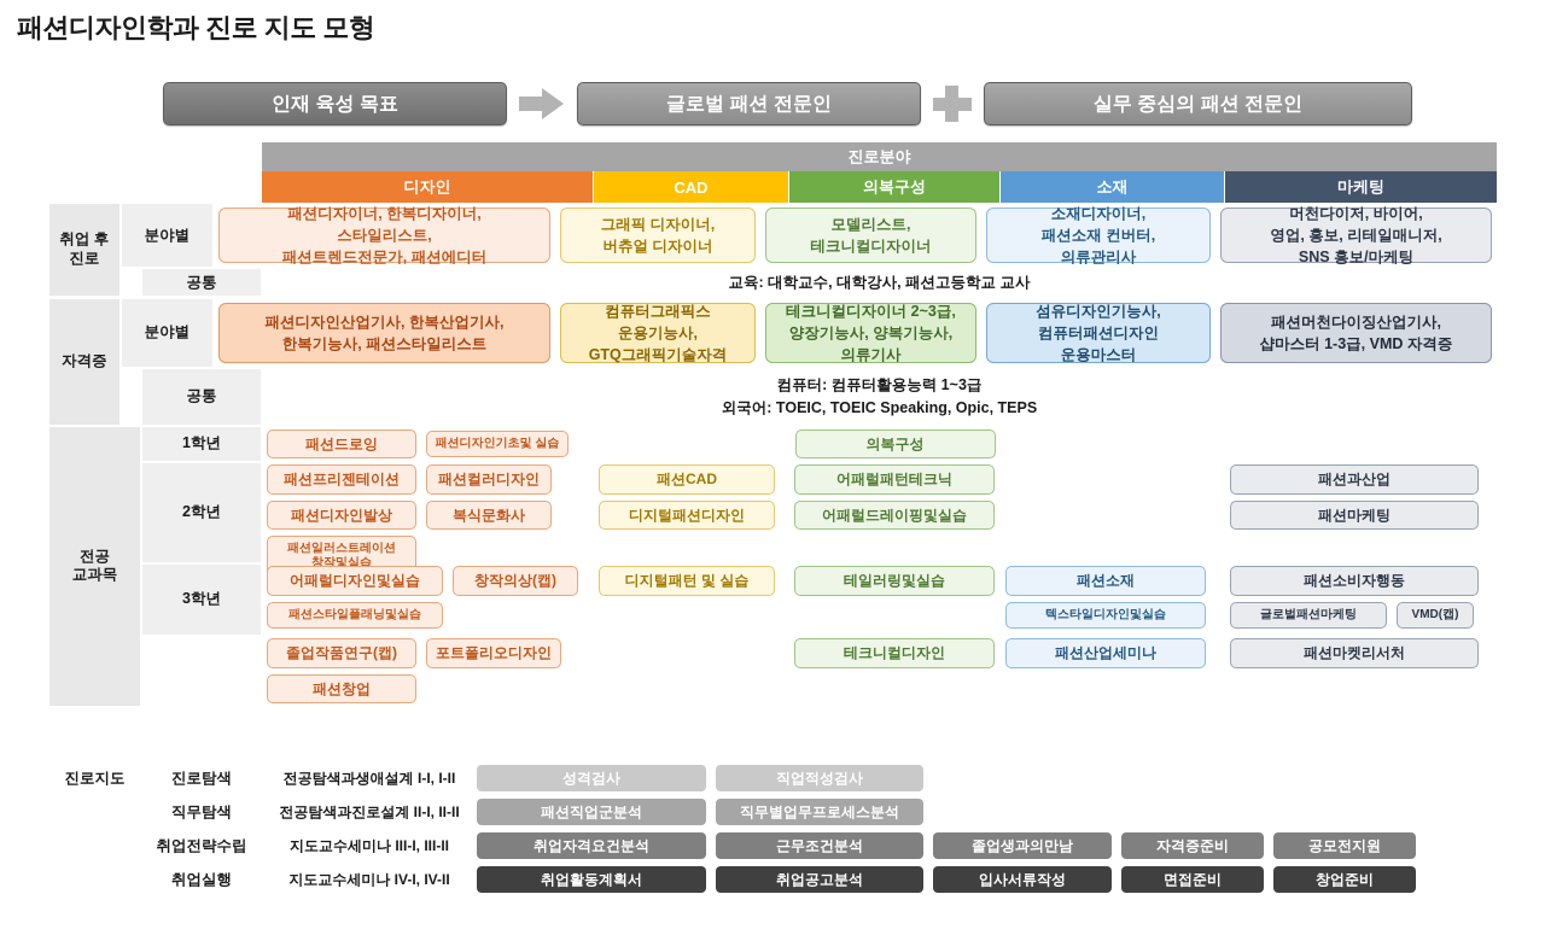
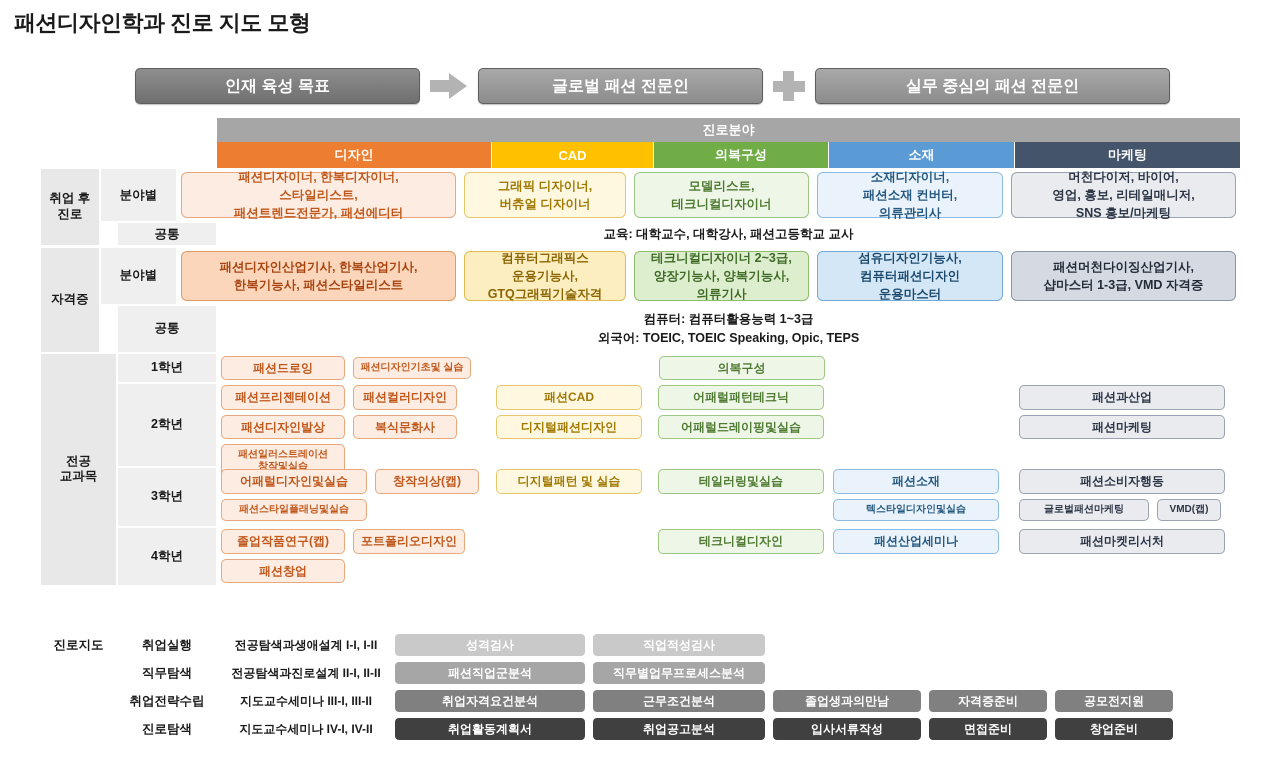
  패션디자인학과 진로 지도 모형
  인재 육성 목표
  글로벌 패션 전문인
  실무 중심의 패션 전문인
  진로분야
  디자인
  CAD
  의복구성
  소재
  마케팅
  취업 후
  진로
  분야별
  패션디자이너, 한복디자이너,
  스타일리스트,
  패션트렌드전문가, 패션에디터
  그래픽 디자이너,
  버츄얼 디자이너
  모델리스트,
  테크니컬디자이너
  소재디자이너,
  패션소재 컨버터,
  의류관리사
  머천다이저, 바이어,
  영업, 홍보, 리테일매니저,
  SNS 홍보/마케팅
  공통
  교육: 대학교수, 대학강사, 패션고등학교 교사
  자격증
  분야별
  패션디자인산업기사, 한복산업기사,
  한복기능사, 패션스타일리스트
  컴퓨터그래픽스
  운용기능사,
  GTQ그래픽기술자격
  테크니컬디자이너 2~3급,
  양장기능사, 양복기능사,
  의류기사
  섬유디자인기능사,
  컴퓨터패션디자인
  운용마스터
  패션머천다이징산업기사,
  샵마스터 1-3급, VMD 자격증
  공통
  컴퓨터: 컴퓨터활용능력 1~3급
  외국어: TOEIC, TOEIC Speaking, Opic, TEPS
  전공
  교과목
  1학년
  2학년
  3학년
+ 4학년
  패션드로잉
  패션디자인기초및 실습
  의복구성
  패션프리젠테이션
  패션컬러디자인
  패션디자인발상
  복식문화사
  패션일러스트레이션
  창작및실습
  패션CAD
  디지털패션디자인
  어패럴패턴테크닉
  어패럴드레이핑및실습
  패션과산업
  패션마케팅
  어패럴디자인및실습
  창작의상(캡)
  패션스타일플래닝및실습
  디지털패턴 및 실습
  테일러링및실습
  패션소재
  텍스타일디자인및실습
  패션소비자행동
  글로벌패션마케팅
  VMD(캡)
  졸업작품연구(캡)
  포트폴리오디자인
  패션창업
  테크니컬디자인
  패션산업세미나
  패션마켓리서처
  진로지도
- 진로탐색
+ 취업실행
  전공탐색과생애설계 I-I, I-II
  성격검사
  직업적성검사
  직무탐색
  전공탐색과진로설계 II-I, II-II
  패션직업군분석
  직무별업무프로세스분석
  취업전략수립
  지도교수세미나 III-I, III-II
  취업자격요건분석
  근무조건분석
  졸업생과의만남
  자격증준비
  공모전지원
- 취업실행
+ 진로탐색
  지도교수세미나 IV-I, IV-II
  취업활동계획서
  취업공고분석
  입사서류작성
  면접준비
  창업준비
